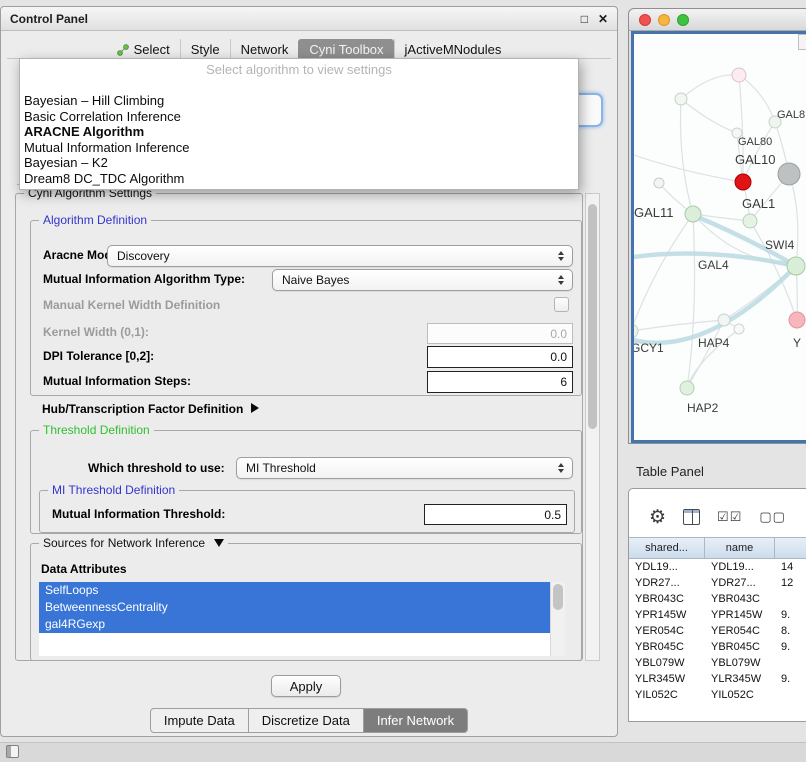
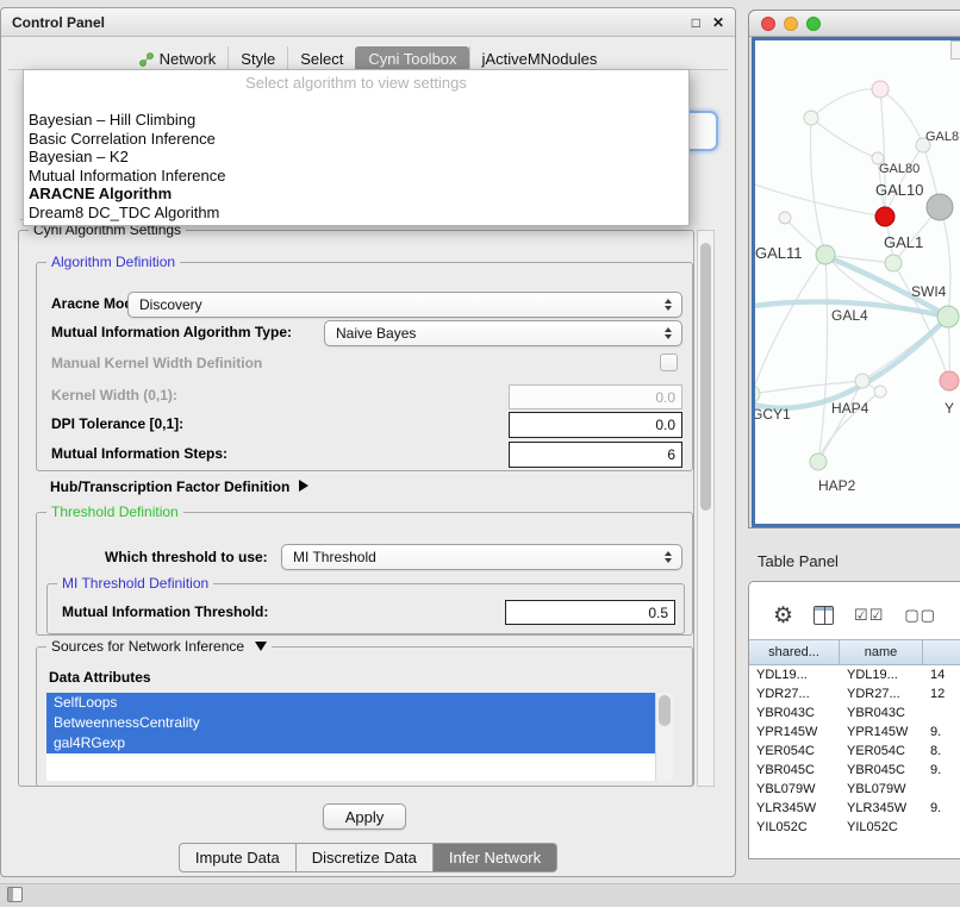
  Control Panel
  □
  ✕
- Select
+ Network
  Style
- Network
+ Select
  Cyni Toolbox
  jActiveMNodules
  Select algorithm to view settings
  Bayesian – Hill Climbing
  Basic Correlation Inference
- ARACNE Algorithm
+ Bayesian – K2
  Mutual Information Inference
- Bayesian – K2
+ ARACNE Algorithm
  Dream8 DC_TDC Algorithm
  Cyni Algorithm Settings
  Algorithm Definition
  Aracne Mo
  Discovery
  Mutual Information Algorithm Type:
  Naive Bayes
  Manual Kernel Width Definition
  Kernel Width (0,1):
  0.0
- DPI Tolerance [0,2]:
+ DPI Tolerance [0,1]:
  0.0
  Mutual Information Steps:
  6
  Hub/Transcription Factor Definition
  Threshold Definition
  Which threshold to use:
  MI Threshold
  MI Threshold Definition
  Mutual Information Threshold:
  0.5
  Sources for Network Inference
  Data Attributes
  SelfLoops
  BetweennessCentrality
  gal4RGexp
  Apply
  Impute Data
  Discretize Data
  Infer Network
  GAL8
  GAL80
  GAL10
  GAL11
  GAL1
  SWI4
  GAL4
  GCY1
  HAP4
  Y
  HAP2
  Table Panel
  ⚙
  ☑☑
  ▢▢
  shared...
  name
  YDL19...
  YDL19...
  14
  YDR27...
  YDR27...
  12
  YBR043C
  YBR043C
  YPR145W
  YPR145W
  9.
  YER054C
  YER054C
  8.
  YBR045C
  YBR045C
  9.
  YBL079W
  YBL079W
  YLR345W
  YLR345W
  9.
  YIL052C
  YIL052C
